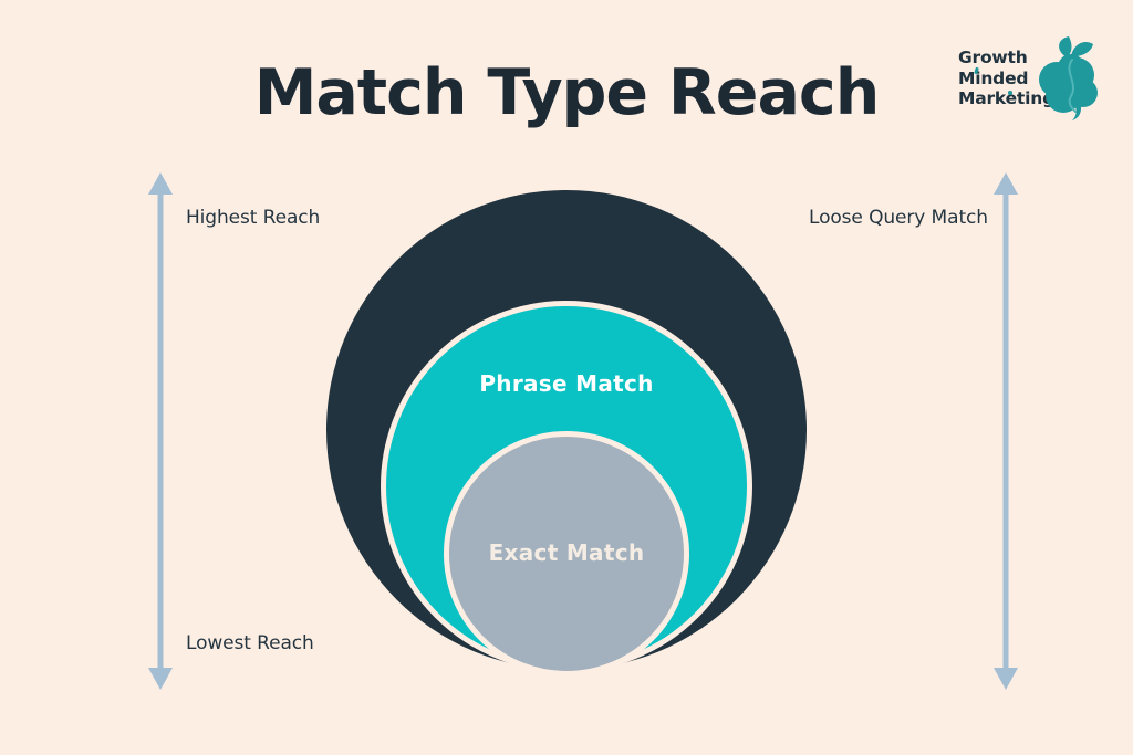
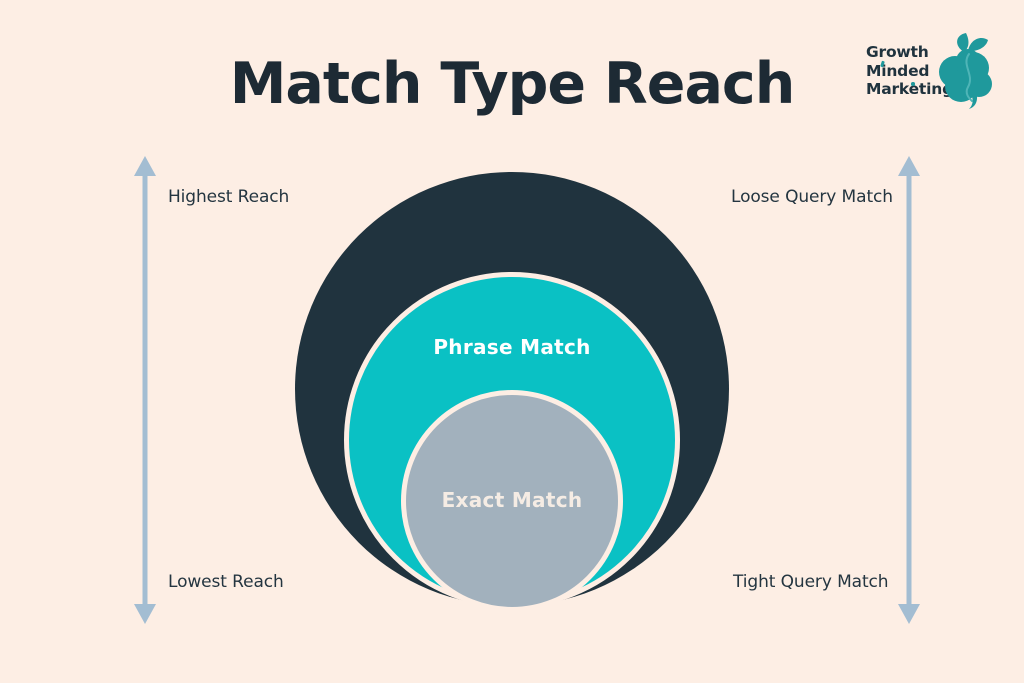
  Match Type Reach
  Growth
  Minded
  Marketin
  Phrase Match
  Exact Match
  Highest Reach
  Lowest Reach
  Loose Query Match
+ Tight Query Match
